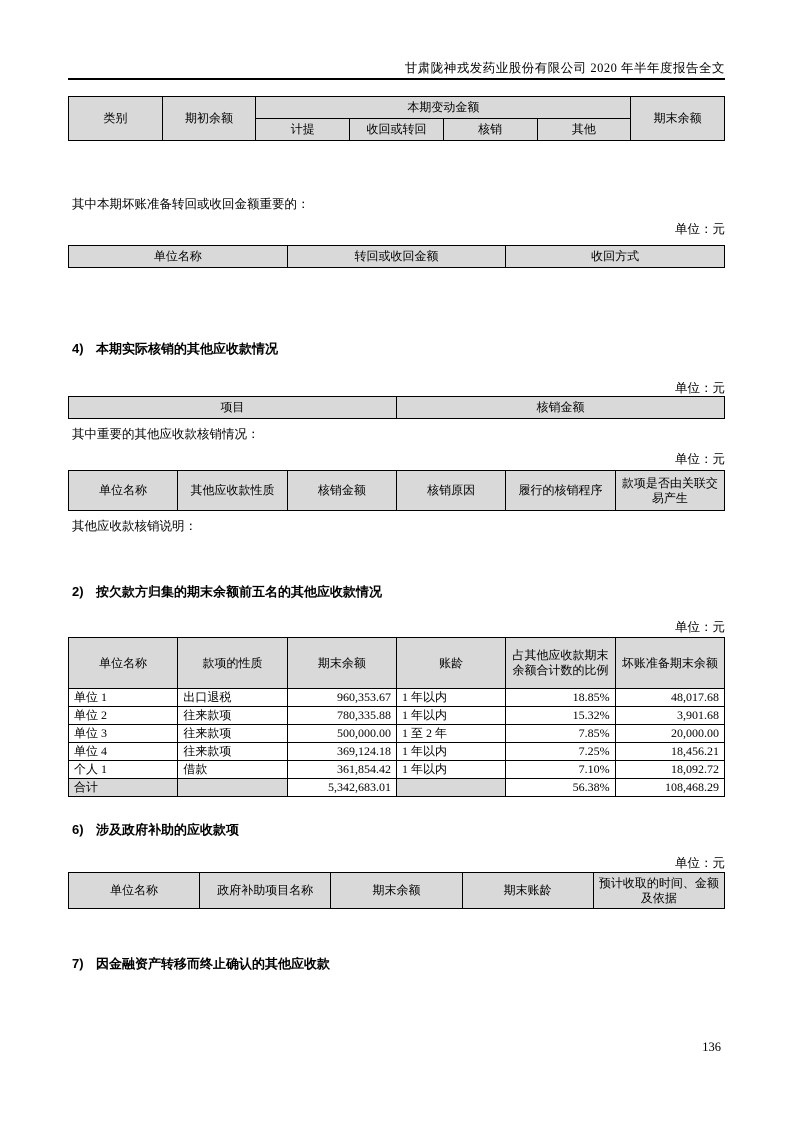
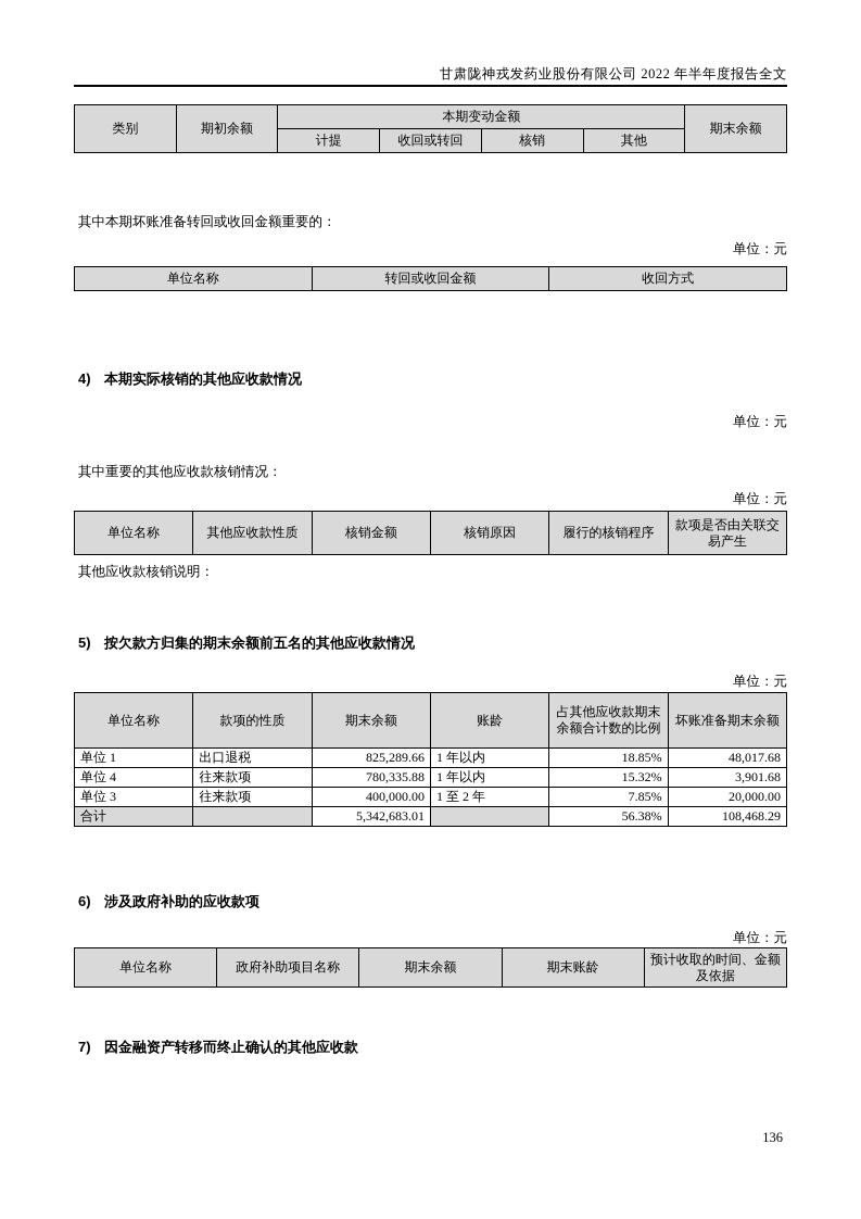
- 甘肃陇神戎发药业股份有限公司 2020 年半年度报告全文
+ 甘肃陇神戎发药业股份有限公司 2022 年半年度报告全文
  类别	期初余额	本期变动金额	期末余额
  计提	收回或转回	核销	其他
  其中本期坏账准备转回或收回金额重要的：
  单位：元
  单位名称	转回或收回金额	收回方式
  4) 本期实际核销的其他应收款情况
  单位：元
- 项目	核销金额
  其中重要的其他应收款核销情况：
  单位：元
  单位名称	其他应收款性质	核销金额	核销原因	履行的核销程序	款项是否由关联交易产生
  其他应收款核销说明：
- 2) 按欠款方归集的期末余额前五名的其他应收款情况
+ 5) 按欠款方归集的期末余额前五名的其他应收款情况
  单位：元
  单位名称	款项的性质	期末余额	账龄	占其他应收款期末余额合计数的比例	坏账准备期末余额
- 单位 1	出口退税	960,353.67	1 年以内	18.85%	48,017.68
+ 单位 1	出口退税	825,289.66	1 年以内	18.85%	48,017.68
- 单位 2	往来款项	780,335.88	1 年以内	15.32%	3,901.68
+ 单位 4	往来款项	780,335.88	1 年以内	15.32%	3,901.68
- 单位 3	往来款项	500,000.00	1 至 2 年	7.85%	20,000.00
+ 单位 3	往来款项	400,000.00	1 至 2 年	7.85%	20,000.00
- 单位 4	往来款项	369,124.18	1 年以内	7.25%	18,456.21
- 个人 1	借款	361,854.42	1 年以内	7.10%	18,092.72
  合计		5,342,683.01		56.38%	108,468.29
  6) 涉及政府补助的应收款项
  单位：元
  单位名称	政府补助项目名称	期末余额	期末账龄	预计收取的时间、金额及依据
  7) 因金融资产转移而终止确认的其他应收款
  136
